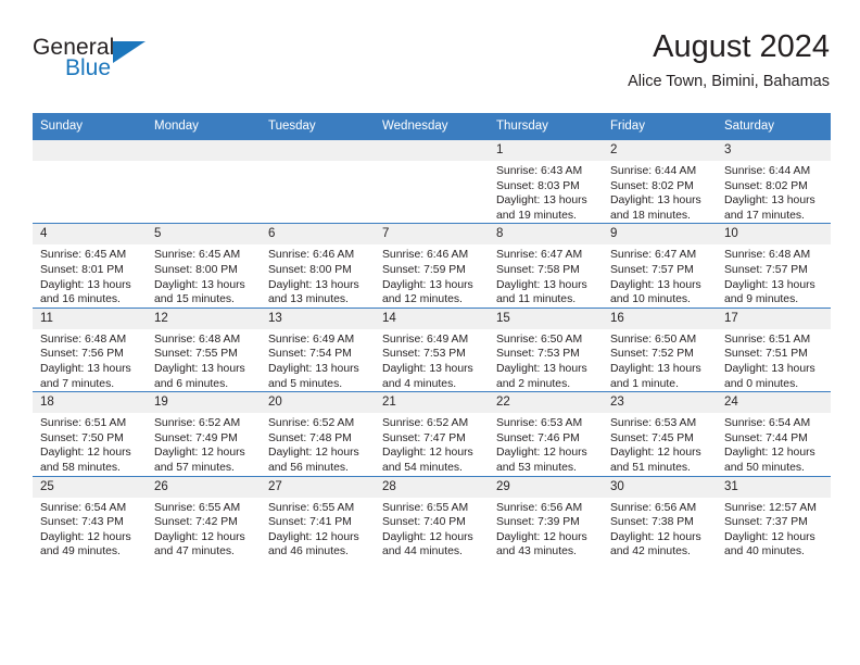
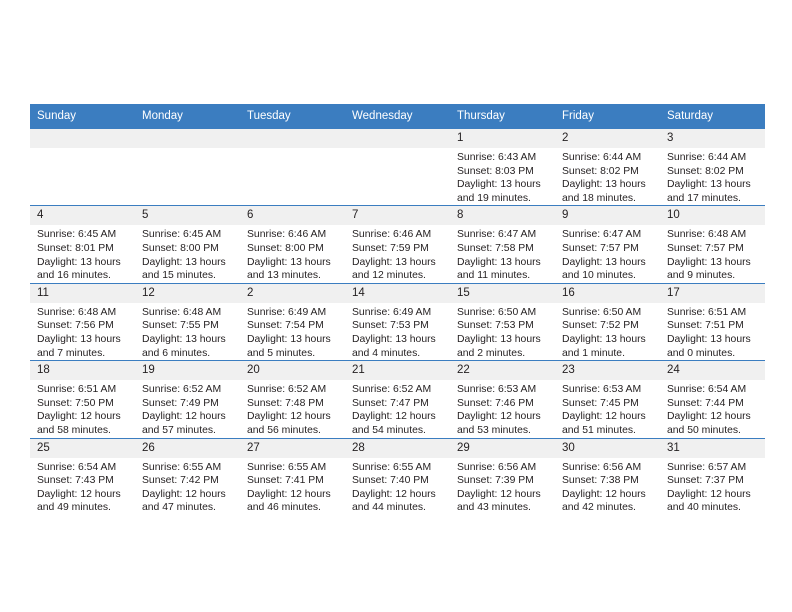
- General
- Blue
- August 2024
- Alice Town, Bimini, Bahamas
  Sunday	Monday	Tuesday	Wednesday	Thursday	Friday	Saturday
  				1Sunrise: 6:43 AMSunset: 8:03 PMDaylight: 13 hoursand 19 minutes.	2Sunrise: 6:44 AMSunset: 8:02 PMDaylight: 13 hoursand 18 minutes.	3Sunrise: 6:44 AMSunset: 8:02 PMDaylight: 13 hoursand 17 minutes.
  4Sunrise: 6:45 AMSunset: 8:01 PMDaylight: 13 hoursand 16 minutes.	5Sunrise: 6:45 AMSunset: 8:00 PMDaylight: 13 hoursand 15 minutes.	6Sunrise: 6:46 AMSunset: 8:00 PMDaylight: 13 hoursand 13 minutes.	7Sunrise: 6:46 AMSunset: 7:59 PMDaylight: 13 hoursand 12 minutes.	8Sunrise: 6:47 AMSunset: 7:58 PMDaylight: 13 hoursand 11 minutes.	9Sunrise: 6:47 AMSunset: 7:57 PMDaylight: 13 hoursand 10 minutes.	10Sunrise: 6:48 AMSunset: 7:57 PMDaylight: 13 hoursand 9 minutes.
- 11Sunrise: 6:48 AMSunset: 7:56 PMDaylight: 13 hoursand 7 minutes.	12Sunrise: 6:48 AMSunset: 7:55 PMDaylight: 13 hoursand 6 minutes.	13Sunrise: 6:49 AMSunset: 7:54 PMDaylight: 13 hoursand 5 minutes.	14Sunrise: 6:49 AMSunset: 7:53 PMDaylight: 13 hoursand 4 minutes.	15Sunrise: 6:50 AMSunset: 7:53 PMDaylight: 13 hoursand 2 minutes.	16Sunrise: 6:50 AMSunset: 7:52 PMDaylight: 13 hoursand 1 minute.	17Sunrise: 6:51 AMSunset: 7:51 PMDaylight: 13 hoursand 0 minutes.
+ 11Sunrise: 6:48 AMSunset: 7:56 PMDaylight: 13 hoursand 7 minutes.	12Sunrise: 6:48 AMSunset: 7:55 PMDaylight: 13 hoursand 6 minutes.	2Sunrise: 6:49 AMSunset: 7:54 PMDaylight: 13 hoursand 5 minutes.	14Sunrise: 6:49 AMSunset: 7:53 PMDaylight: 13 hoursand 4 minutes.	15Sunrise: 6:50 AMSunset: 7:53 PMDaylight: 13 hoursand 2 minutes.	16Sunrise: 6:50 AMSunset: 7:52 PMDaylight: 13 hoursand 1 minute.	17Sunrise: 6:51 AMSunset: 7:51 PMDaylight: 13 hoursand 0 minutes.
  18Sunrise: 6:51 AMSunset: 7:50 PMDaylight: 12 hoursand 58 minutes.	19Sunrise: 6:52 AMSunset: 7:49 PMDaylight: 12 hoursand 57 minutes.	20Sunrise: 6:52 AMSunset: 7:48 PMDaylight: 12 hoursand 56 minutes.	21Sunrise: 6:52 AMSunset: 7:47 PMDaylight: 12 hoursand 54 minutes.	22Sunrise: 6:53 AMSunset: 7:46 PMDaylight: 12 hoursand 53 minutes.	23Sunrise: 6:53 AMSunset: 7:45 PMDaylight: 12 hoursand 51 minutes.	24Sunrise: 6:54 AMSunset: 7:44 PMDaylight: 12 hoursand 50 minutes.
- 25Sunrise: 6:54 AMSunset: 7:43 PMDaylight: 12 hoursand 49 minutes.	26Sunrise: 6:55 AMSunset: 7:42 PMDaylight: 12 hoursand 47 minutes.	27Sunrise: 6:55 AMSunset: 7:41 PMDaylight: 12 hoursand 46 minutes.	28Sunrise: 6:55 AMSunset: 7:40 PMDaylight: 12 hoursand 44 minutes.	29Sunrise: 6:56 AMSunset: 7:39 PMDaylight: 12 hoursand 43 minutes.	30Sunrise: 6:56 AMSunset: 7:38 PMDaylight: 12 hoursand 42 minutes.	31Sunrise: 12:57 AMSunset: 7:37 PMDaylight: 12 hoursand 40 minutes.
+ 25Sunrise: 6:54 AMSunset: 7:43 PMDaylight: 12 hoursand 49 minutes.	26Sunrise: 6:55 AMSunset: 7:42 PMDaylight: 12 hoursand 47 minutes.	27Sunrise: 6:55 AMSunset: 7:41 PMDaylight: 12 hoursand 46 minutes.	28Sunrise: 6:55 AMSunset: 7:40 PMDaylight: 12 hoursand 44 minutes.	29Sunrise: 6:56 AMSunset: 7:39 PMDaylight: 12 hoursand 43 minutes.	30Sunrise: 6:56 AMSunset: 7:38 PMDaylight: 12 hoursand 42 minutes.	31Sunrise: 6:57 AMSunset: 7:37 PMDaylight: 12 hoursand 40 minutes.
